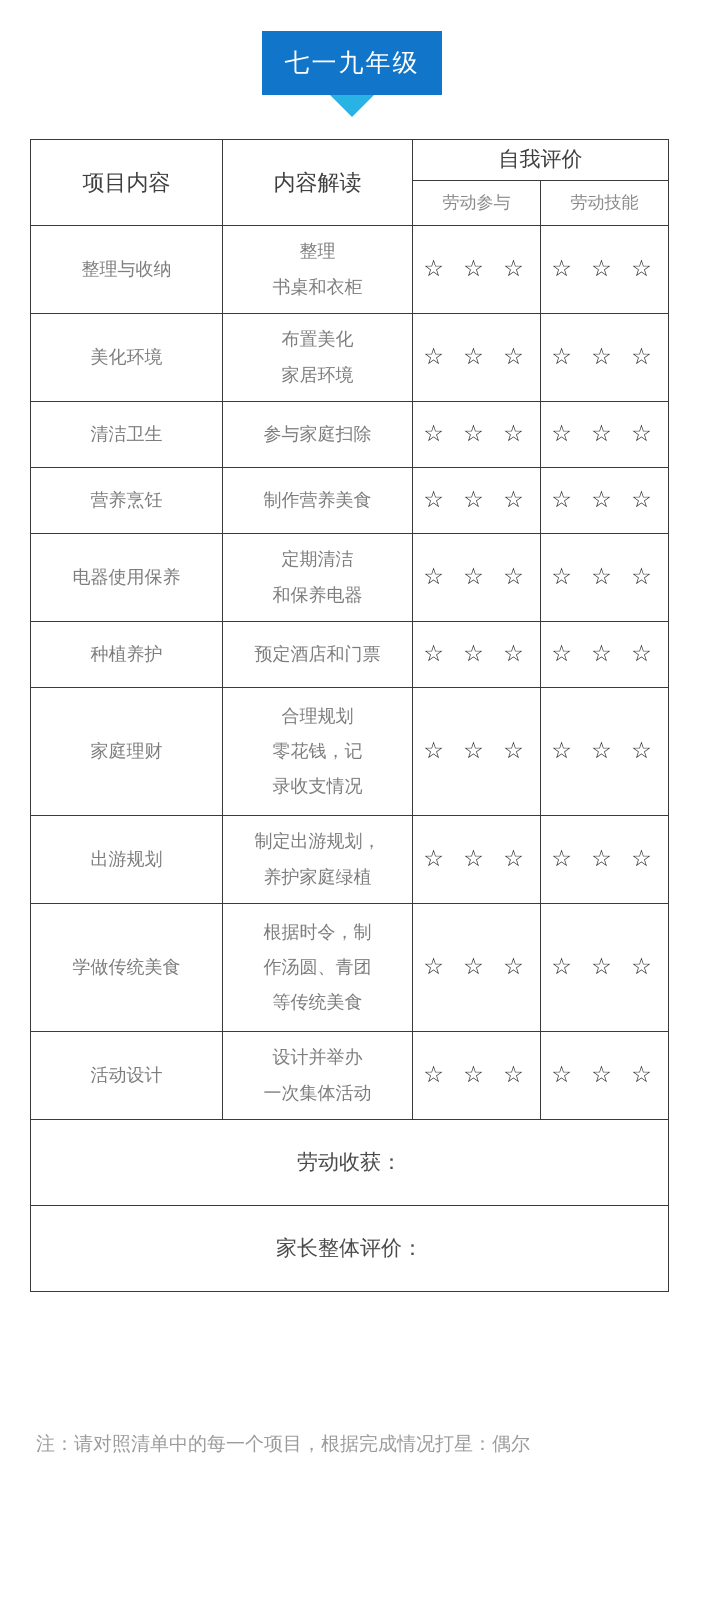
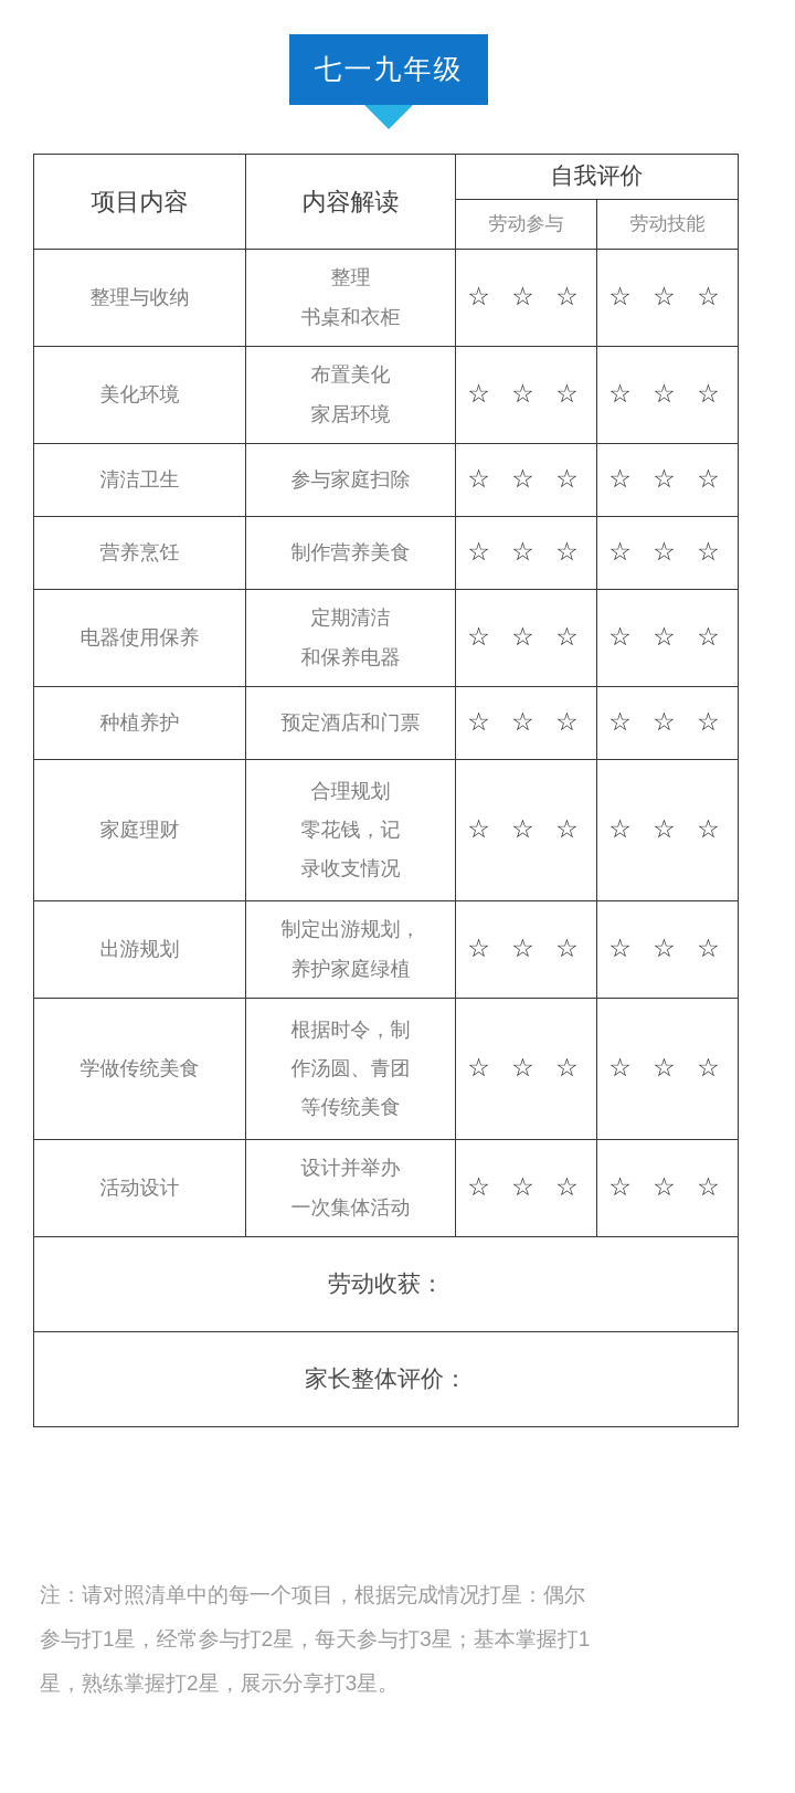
  七一九年级
  项目内容	内容解读	自我评价
  劳动参与	劳动技能
  整理与收纳	整理书桌和衣柜	☆ ☆ ☆	☆ ☆ ☆
  美化环境	布置美化家居环境	☆ ☆ ☆	☆ ☆ ☆
  清洁卫生	参与家庭扫除	☆ ☆ ☆	☆ ☆ ☆
  营养烹饪	制作营养美食	☆ ☆ ☆	☆ ☆ ☆
  电器使用保养	定期清洁和保养电器	☆ ☆ ☆	☆ ☆ ☆
  种植养护	预定酒店和门票	☆ ☆ ☆	☆ ☆ ☆
  家庭理财	合理规划零花钱，记录收支情况	☆ ☆ ☆	☆ ☆ ☆
  出游规划	制定出游规划，养护家庭绿植	☆ ☆ ☆	☆ ☆ ☆
  学做传统美食	根据时令，制作汤圆、青团等传统美食	☆ ☆ ☆	☆ ☆ ☆
  活动设计	设计并举办一次集体活动	☆ ☆ ☆	☆ ☆ ☆
  劳动收获：
  家长整体评价：
  注：请对照清单中的每一个项目，根据完成情况打星：偶尔
+ 参与打1星，经常参与打2星，每天参与打3星；基本掌握打1
+ 星，熟练掌握打2星，展示分享打3星。
